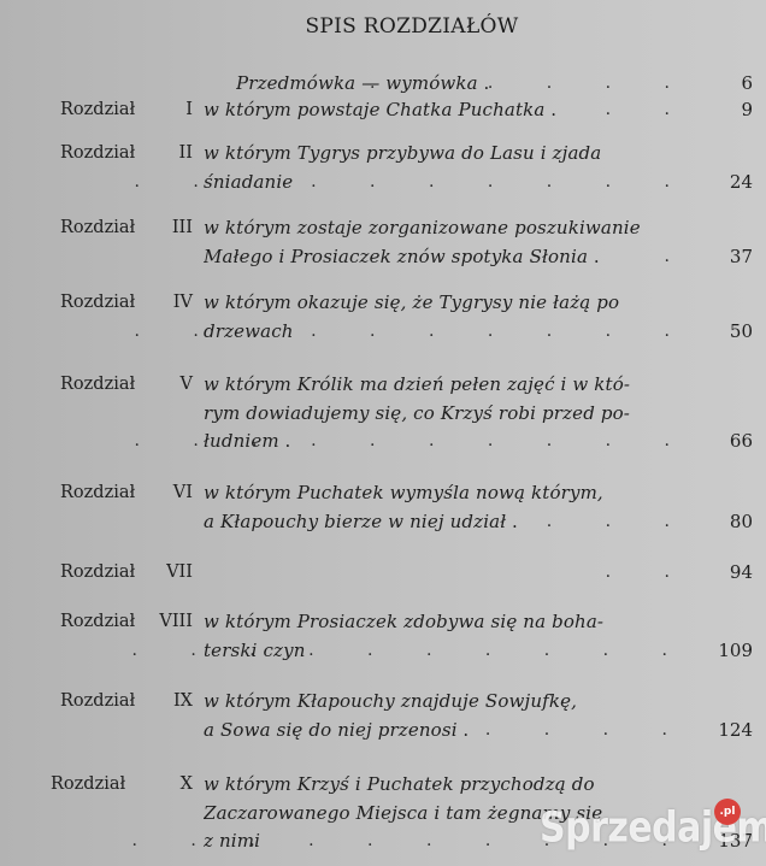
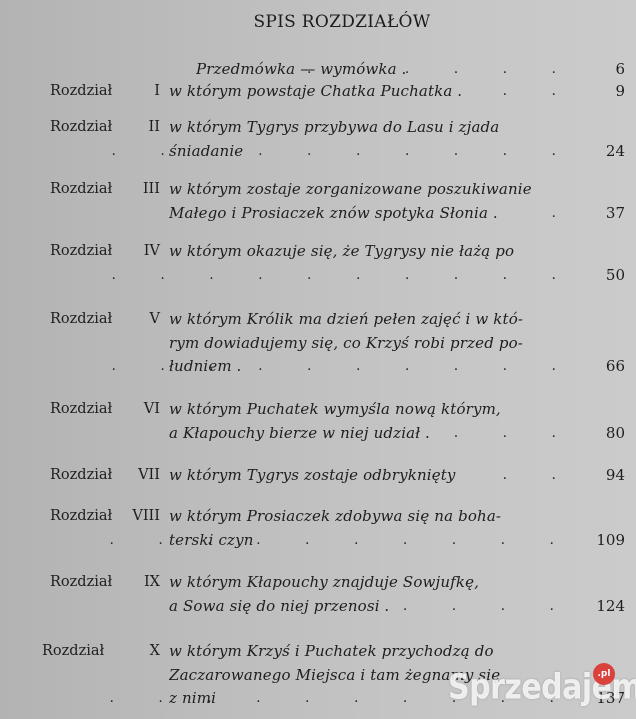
  SPIS ROZDZIAŁÓW
  Przedmówka — wymówka .
  . . . . . .
  6
  Rozdział
  I
  w którym powstaje Chatka Puchatka .
  . .
  9
  Rozdział
  II
  w którym Tygrys przybywa do Lasu i zjada
  śniadanie
  . . . . . . . . . .
  24
  Rozdział
  III
  w którym zostaje zorganizowane poszukiwanie
  Małego i Prosiaczek znów spotyka Słonia .
  .
  37
  Rozdział
  IV
  w którym okazuje się, że Tygrysy nie łażą po
- drzewach
  . . . . . . . . . .
  50
  Rozdział
  V
  w którym Królik ma dzień pełen zajęć i w któ-
  rym dowiadujemy się, co Krzyś robi przed po-
  łudniem .
  . . . . . . . . . .
  66
  Rozdział
  VI
  w którym Puchatek wymyśla nową którym,
  a Kłapouchy bierze w niej udział .
  . . .
  80
  Rozdział
  VII
+ w którym Tygrys zostaje odbryknięty
  . .
  94
  Rozdział
  VIII
  w którym Prosiaczek zdobywa się na boha-
  terski czyn
  . . . . . . . . . .
  109
  Rozdział
  IX
  w którym Kłapouchy znajduje Sowjufkę,
  a Sowa się do niej przenosi .
  . . . .
  124
  Rozdział
  X
  w którym Krzyś i Puchatek przychodzą do
  Zaczarowanego Miejsca i tam żegnamy się
  z nimi
  . . . . . . . . . .
  137
  Sprzedajem
  .pl
